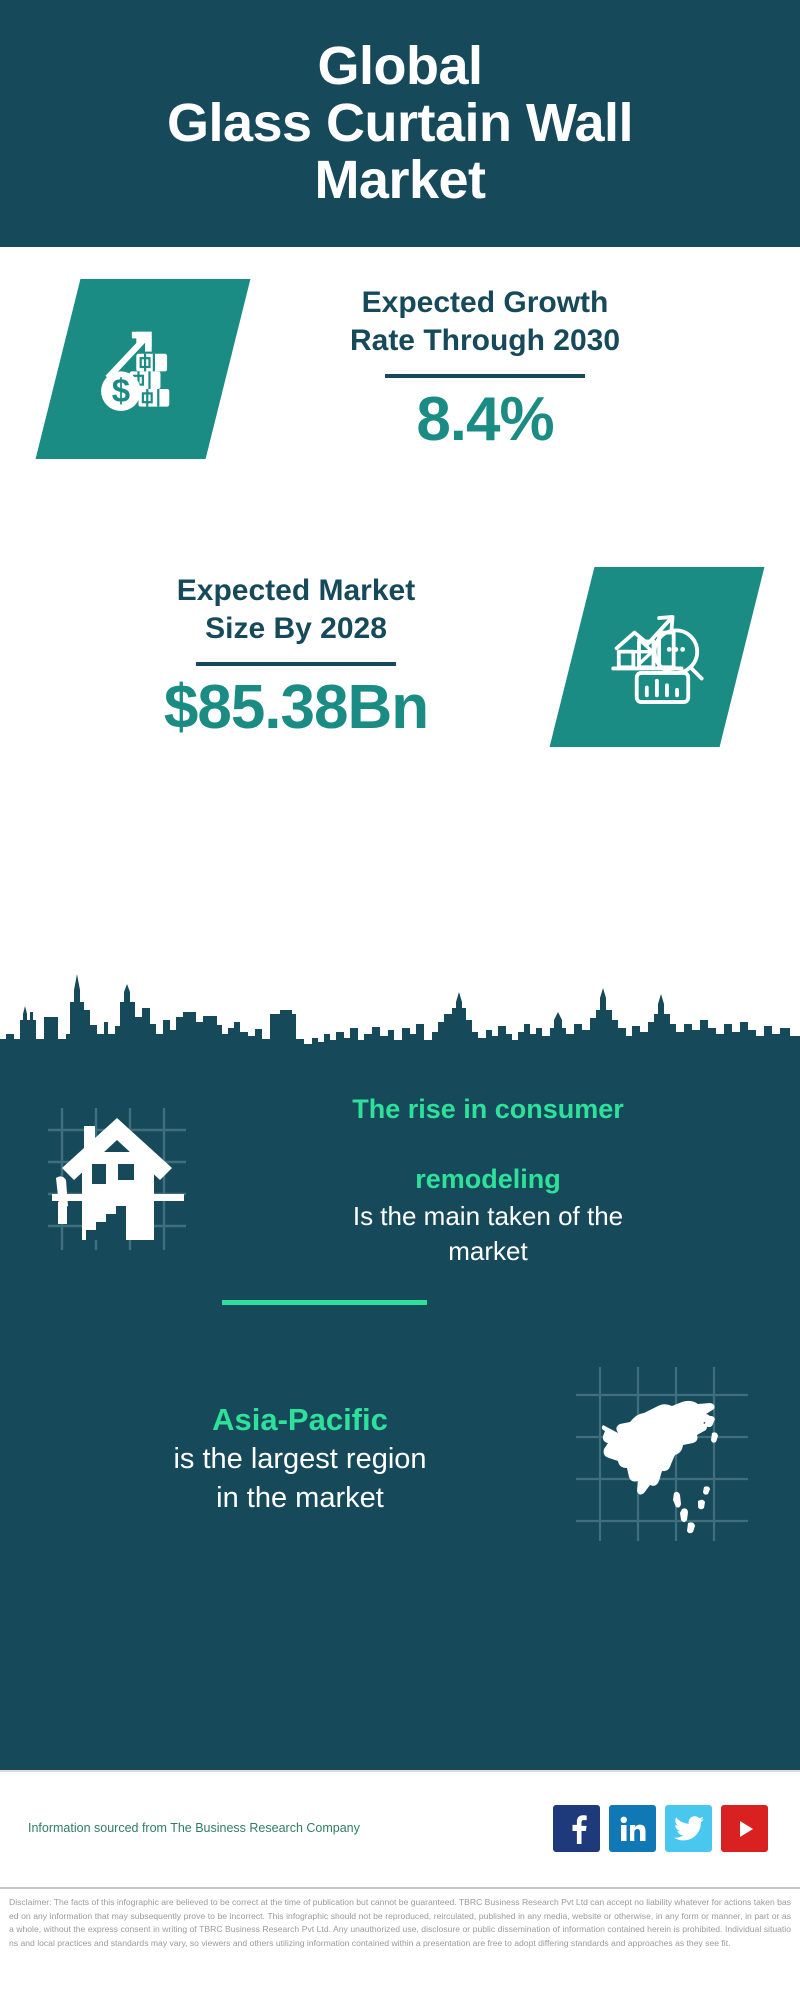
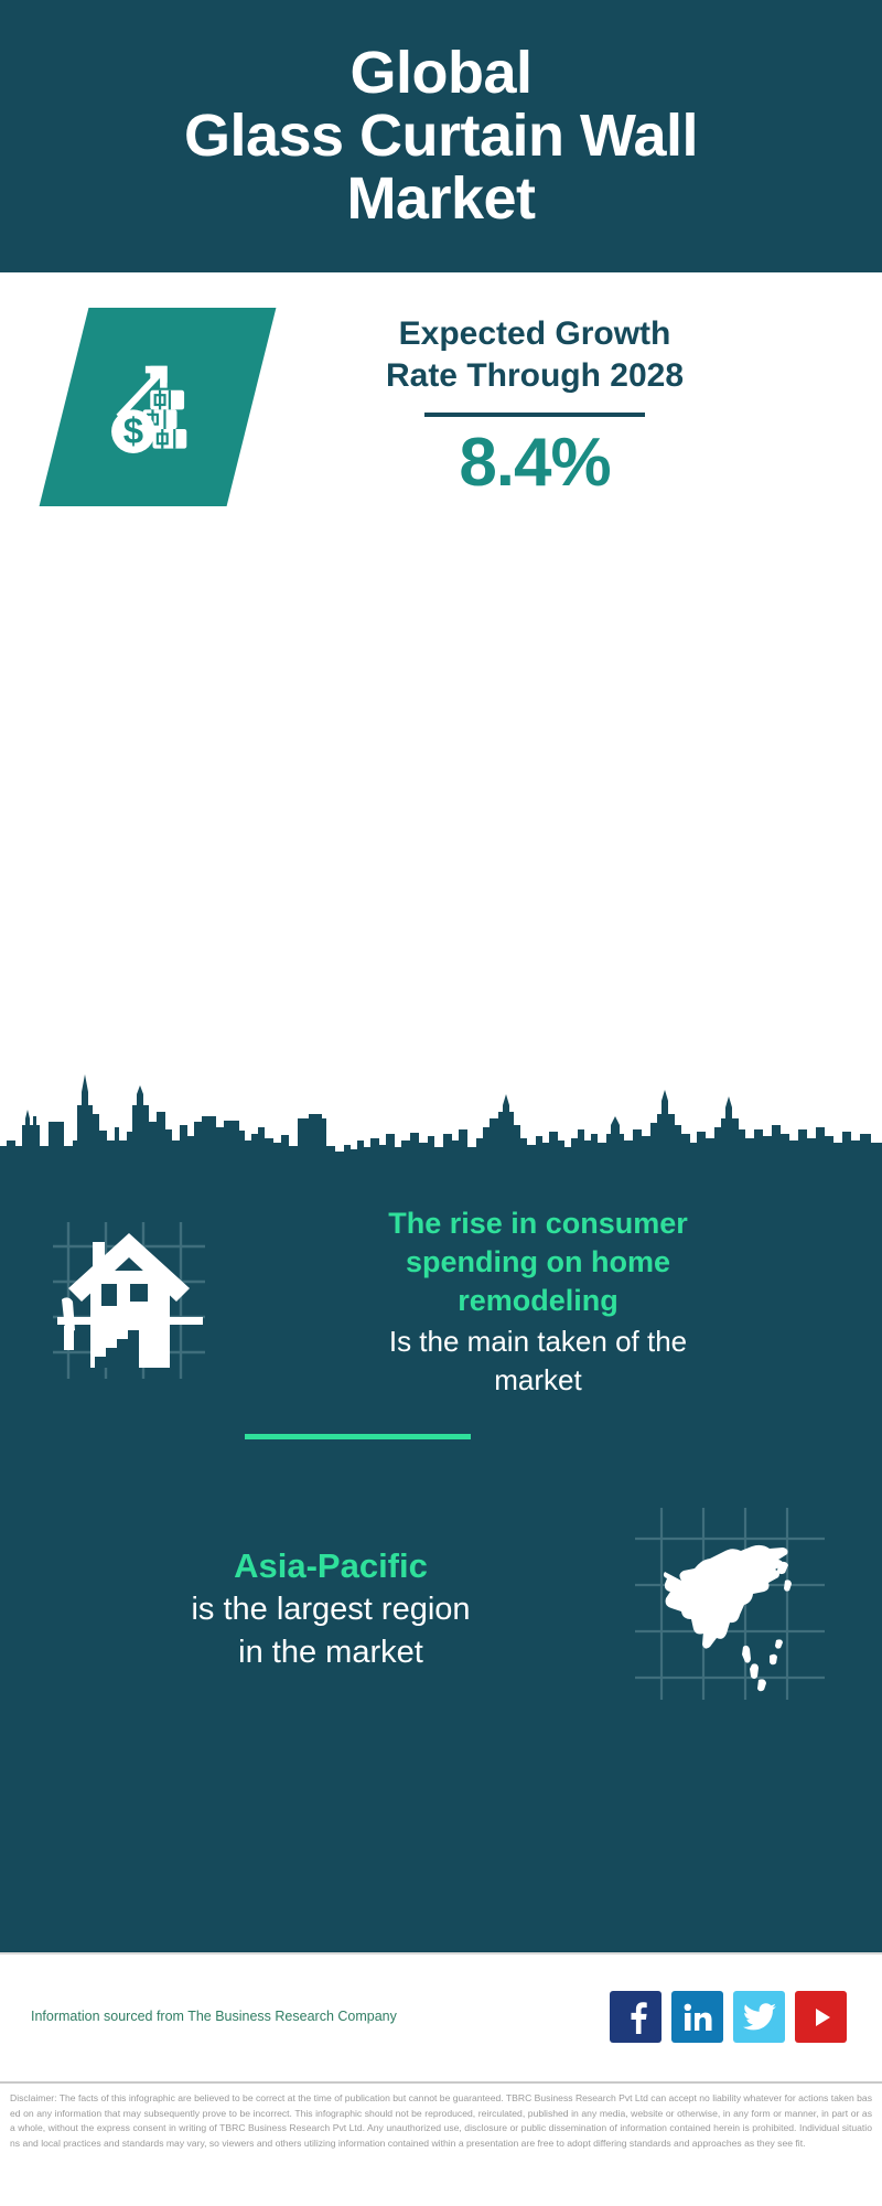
  Global
  Glass Curtain Wall
  Market
  Expected Growth
- Rate Through 2030
+ Rate Through 2028
  8.4%
- Expected Market
- Size By 2028
- $85.38Bn
  The rise in consumer
+ spending on home
  remodeling
  Is the main taken of the
  market
  Asia-Pacific
  is the largest region
  in the market
  Information sourced from The Business Research Company
  Disclaimer: The facts of this infographic are believed to be correct at the time of publication but cannot be guaranteed. TBRC Business Research Pvt Ltd can accept no liability whatever for actions taken based on any information that may subsequently prove to be incorrect. This infographic should not be reproduced, reirculated, published in any media, website or otherwise, in any form or manner, in part or as a whole, without the express consent in writing of TBRC Business Research Pvt Ltd. Any unauthorized use, disclosure or public dissemination of information contained herein is prohibited. Individual situations and local practices and standards may vary, so viewers and others utilizing information contained within a presentation are free to adopt differing standards and approaches as they see fit.
